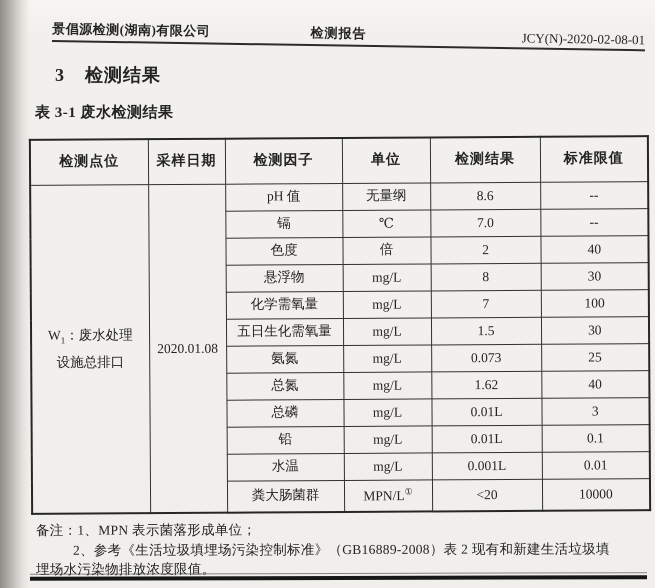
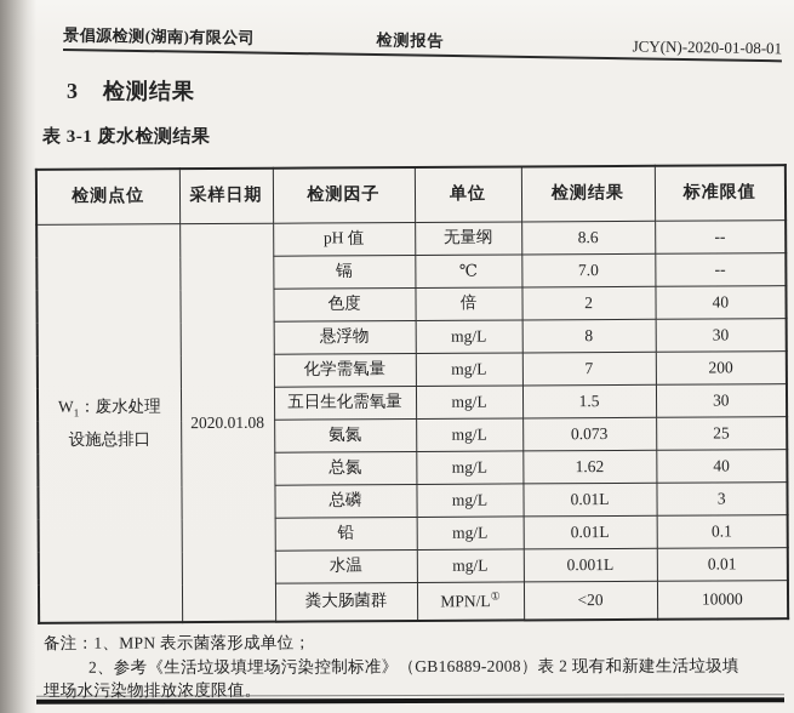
  景倡源检测(湖南)有限公司
  检测报告
- JCY(N)-2020-02-08-01
+ JCY(N)-2020-01-08-01
  3 检测结果
  表 3-1 废水检测结果
  检测点位	采样日期	检测因子	单位	检测结果	标准限值
  W1：废水处理 设施总排口	2020.01.08	pH 值	无量纲	8.6	--
  镉	℃	7.0	--
  色度	倍	2	40
  悬浮物	mg/L	8	30
- 化学需氧量	mg/L	7	100
+ 化学需氧量	mg/L	7	200
  五日生化需氧量	mg/L	1.5	30
  氨氮	mg/L	0.073	25
  总氮	mg/L	1.62	40
  总磷	mg/L	0.01L	3
  铅	mg/L	0.01L	0.1
  水温	mg/L	0.001L	0.01
  粪大肠菌群	MPN/L①	<20	10000
  备注：1、MPN 表示菌落形成单位；
  2、参考《生活垃圾填埋场污染控制标准》（GB16889-2008）表 2 现有和新建生活垃圾填
  埋场水污染物排放浓度限值。
